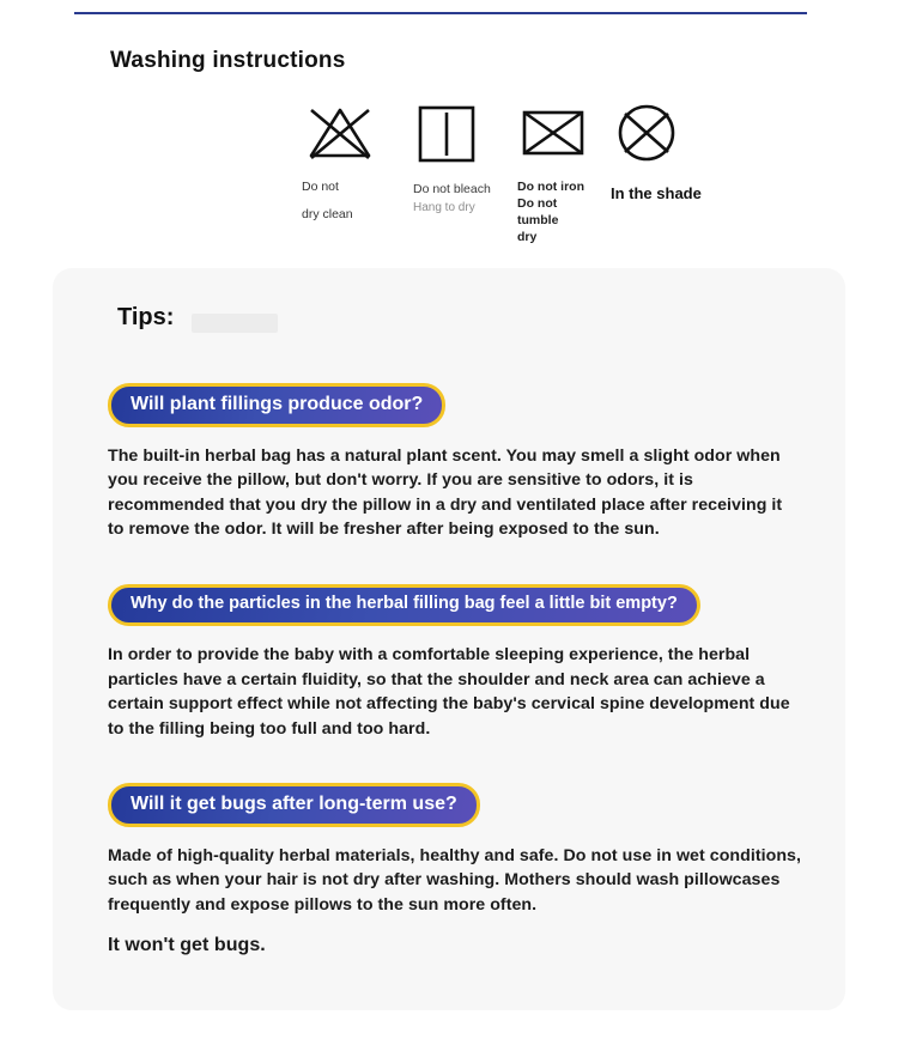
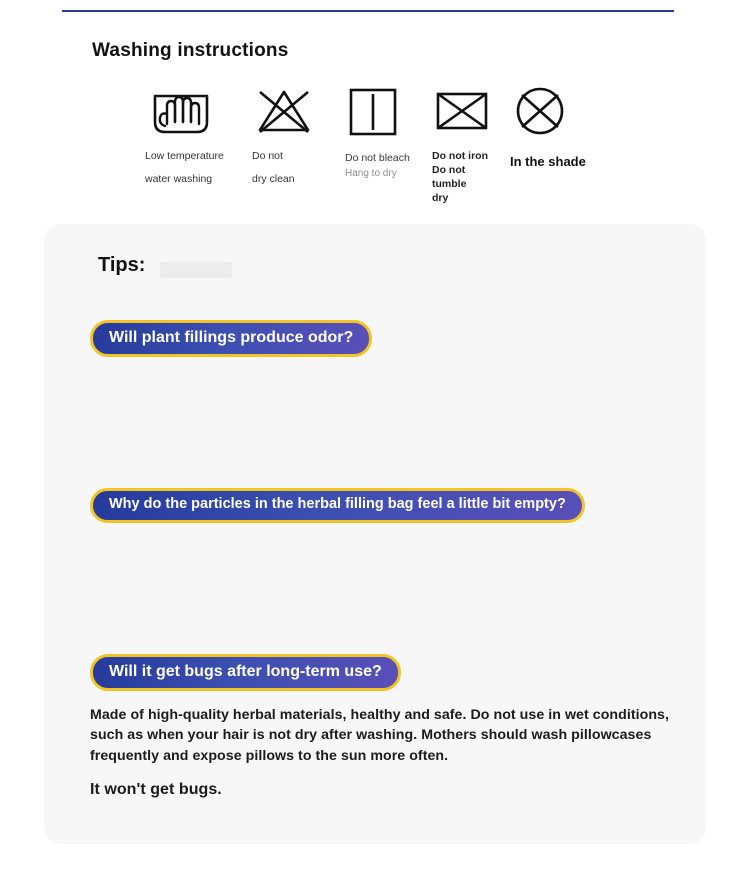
  Washing instructions
+ Low temperature
+ water washing
  Do not
  dry clean
  Do not bleach
  Hang to dry
  Do not iron
  Do not
  tumble
  dry
  In the shade
  Tips:
  Will plant fillings produce odor?
- The built-in herbal bag has a natural plant scent. You may smell a slight odor when you receive the pillow, but don't worry. If you are sensitive to odors, it is recommended that you dry the pillow in a dry and ventilated place after receiving it to remove the odor. It will be fresher after being exposed to the sun.
  Why do the particles in the herbal filling bag feel a little bit empty?
- In order to provide the baby with a comfortable sleeping experience, the herbal particles have a certain fluidity, so that the shoulder and neck area can achieve a certain support effect while not affecting the baby's cervical spine development due to the filling being too full and too hard.
  Will it get bugs after long-term use?
  Made of high-quality herbal materials, healthy and safe. Do not use in wet conditions, such as when your hair is not dry after washing. Mothers should wash pillowcases frequently and expose pillows to the sun more often.
  It won't get bugs.
